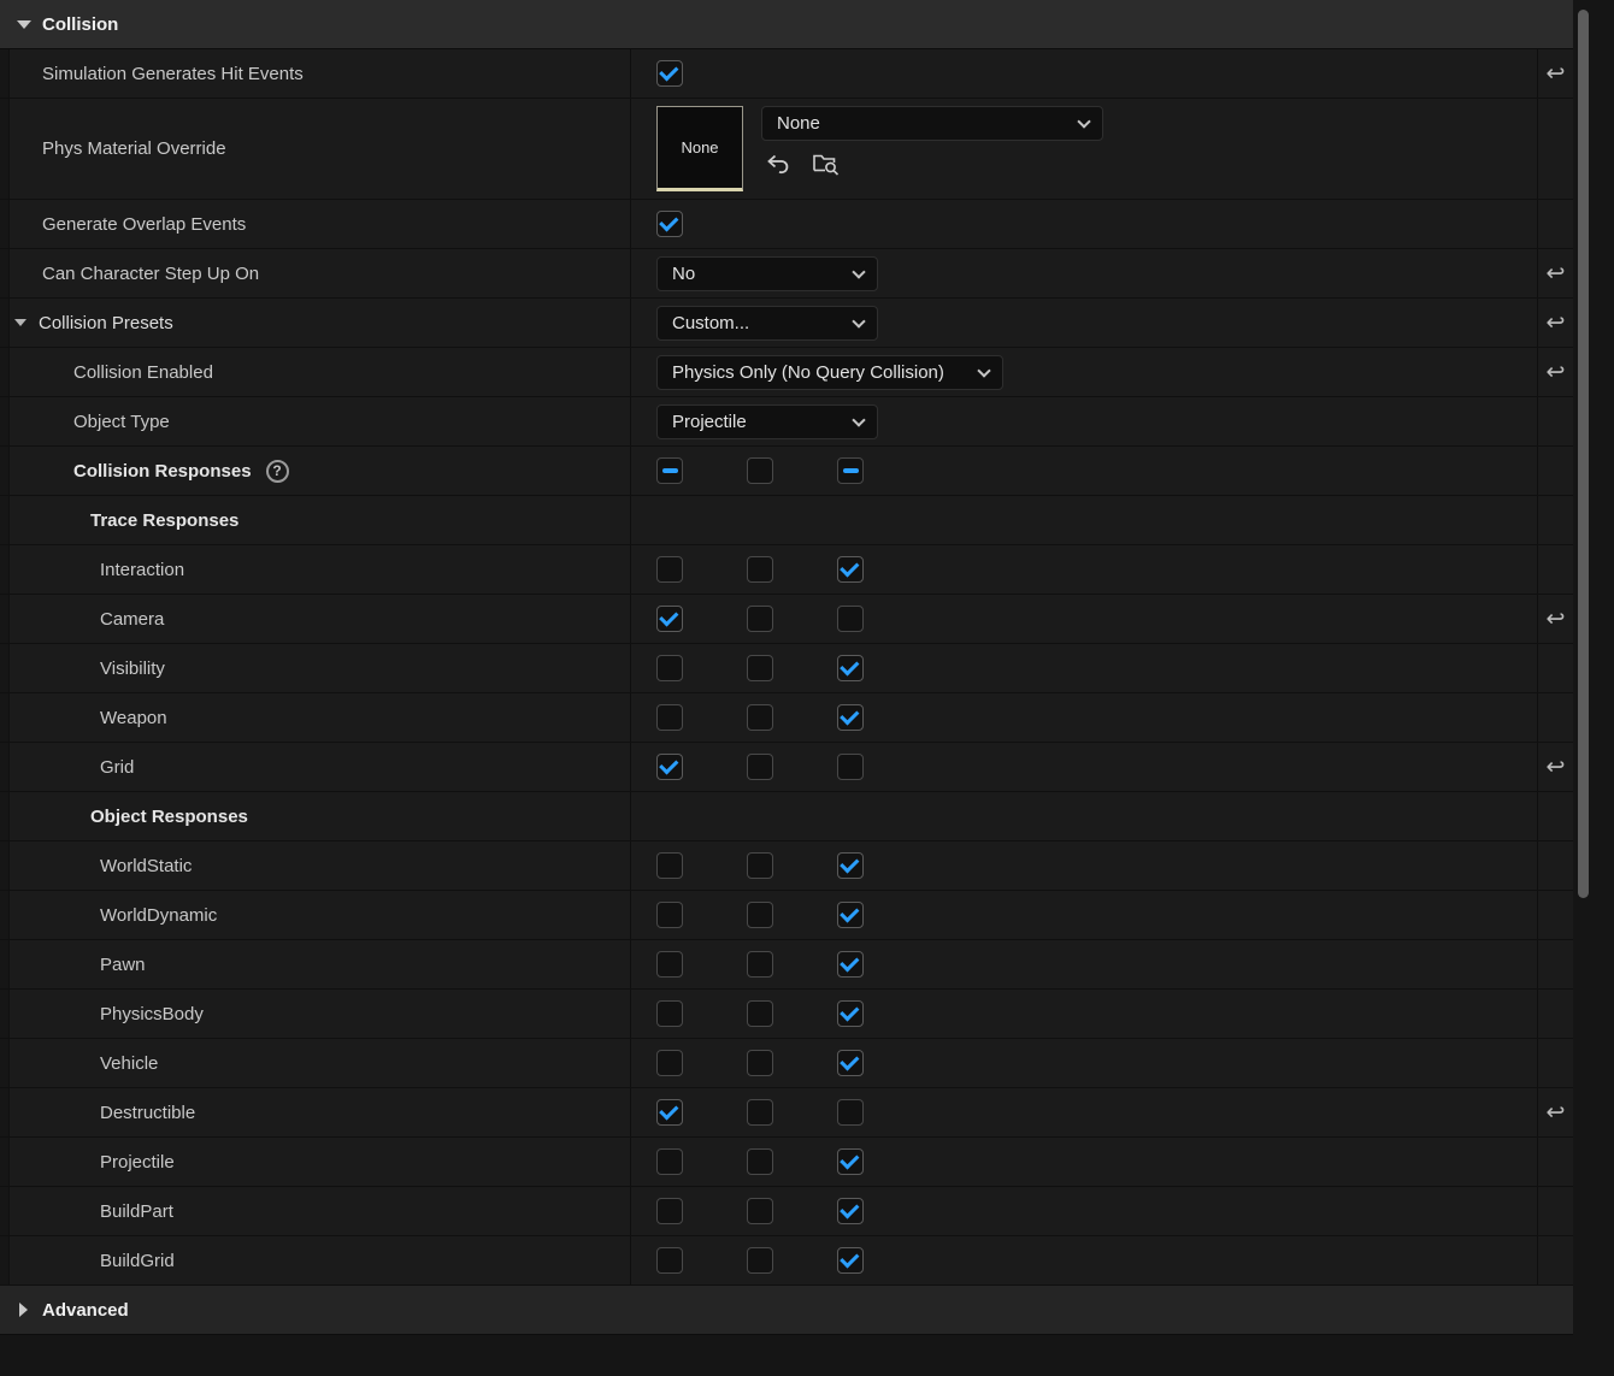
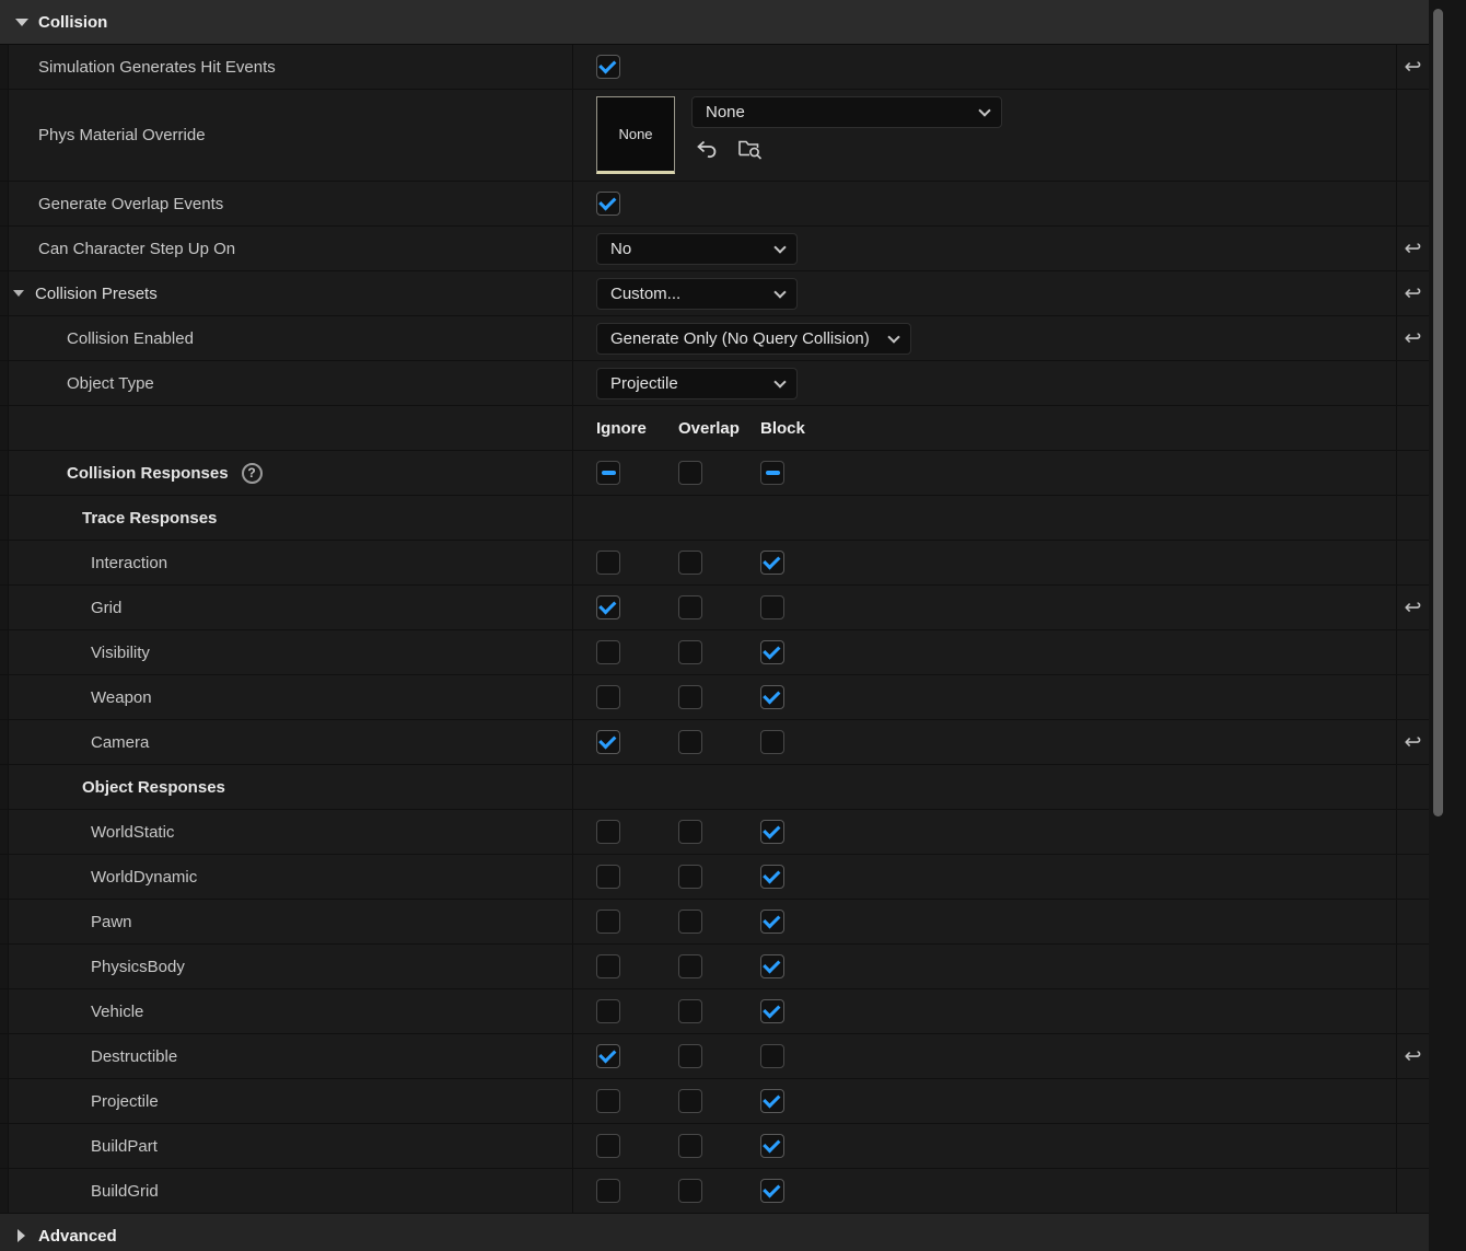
  Collision
  Simulation Generates Hit Events
  ↩
  Phys Material Override
  None
  None
  Generate Overlap Events
  Can Character Step Up On
  No
  ↩
  Collision Presets
  Custom...
  ↩
  Collision Enabled
- Physics Only (No Query Collision)
+ Generate Only (No Query Collision)
  ↩
  Object Type
  Projectile
+ Ignore
+ Overlap
+ Block
  Collision Responses
  ?
  Trace Responses
  Interaction
- Camera
+ Grid
  ↩
  Visibility
  Weapon
- Grid
+ Camera
  ↩
  Object Responses
  WorldStatic
  WorldDynamic
  Pawn
  PhysicsBody
  Vehicle
  Destructible
  ↩
  Projectile
  BuildPart
  BuildGrid
  Advanced
